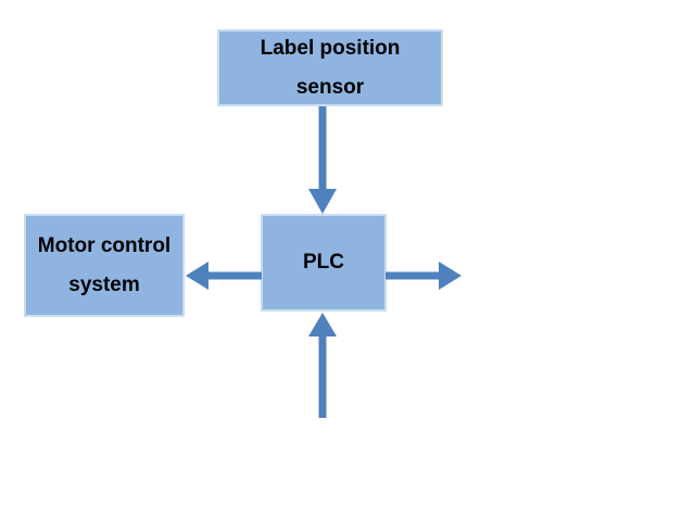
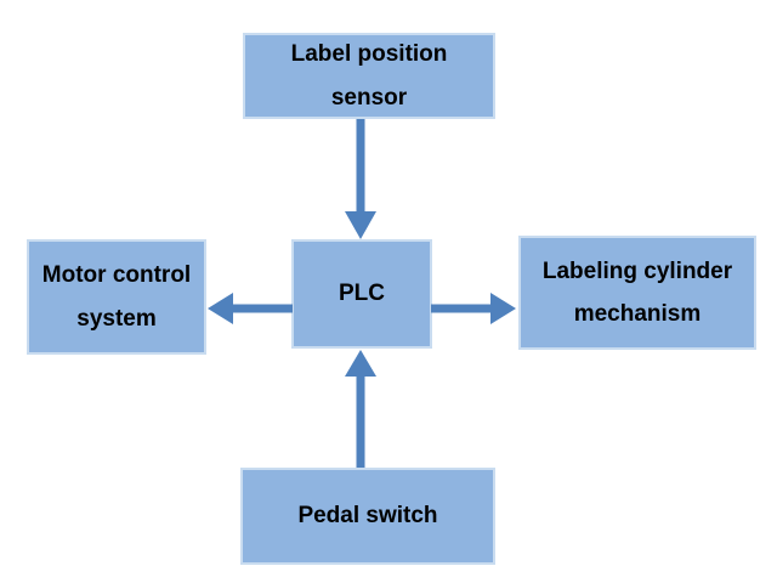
  Label position sensor
  Motor control system
  PLC
+ Labeling cylinder mechanism
+ Pedal switch
